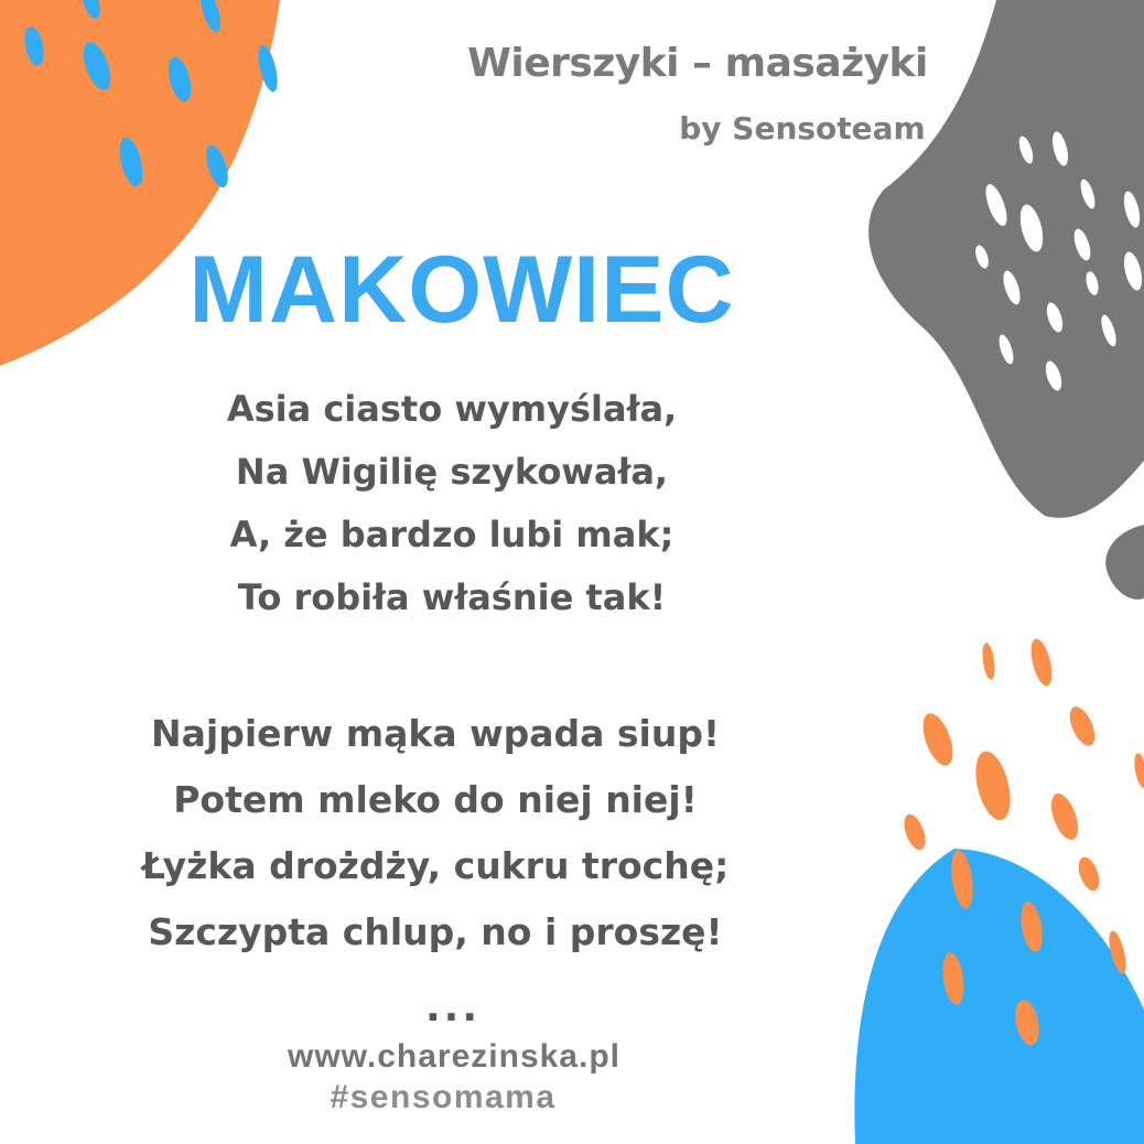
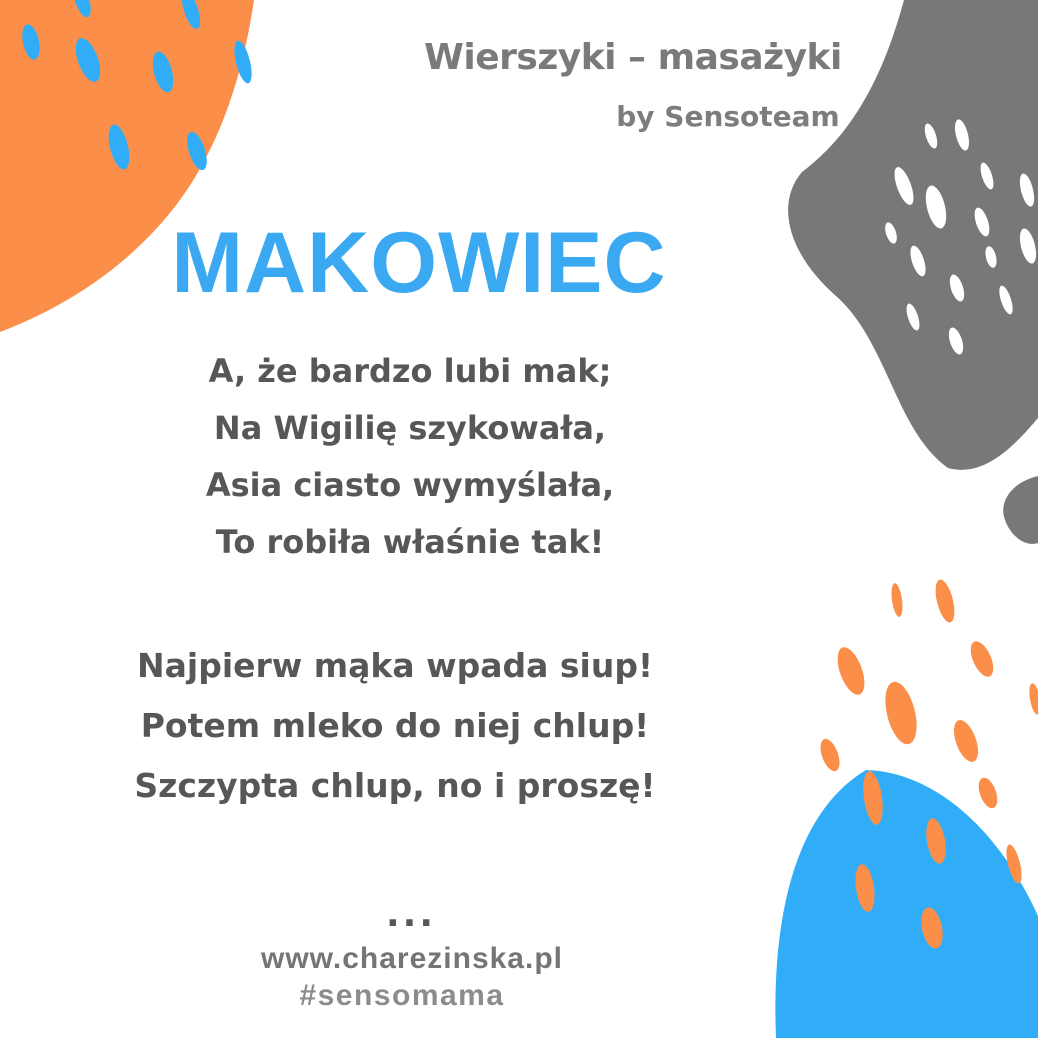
  Wierszyki – masażyki
  by Sensoteam
  MAKOWIEC
- Asia ciasto wymyślała,
+ A, że bardzo lubi mak;
  Na Wigilię szykowała,
- A, że bardzo lubi mak;
+ Asia ciasto wymyślała,
  To robiła właśnie tak!
  Najpierw mąka wpada siup!
- Potem mleko do niej niej!
+ Potem mleko do niej chlup!
- Łyżka drożdży, cukru trochę;
  Szczypta chlup, no i proszę!
  ...
  www.charezinska.pl
  #sensomama
